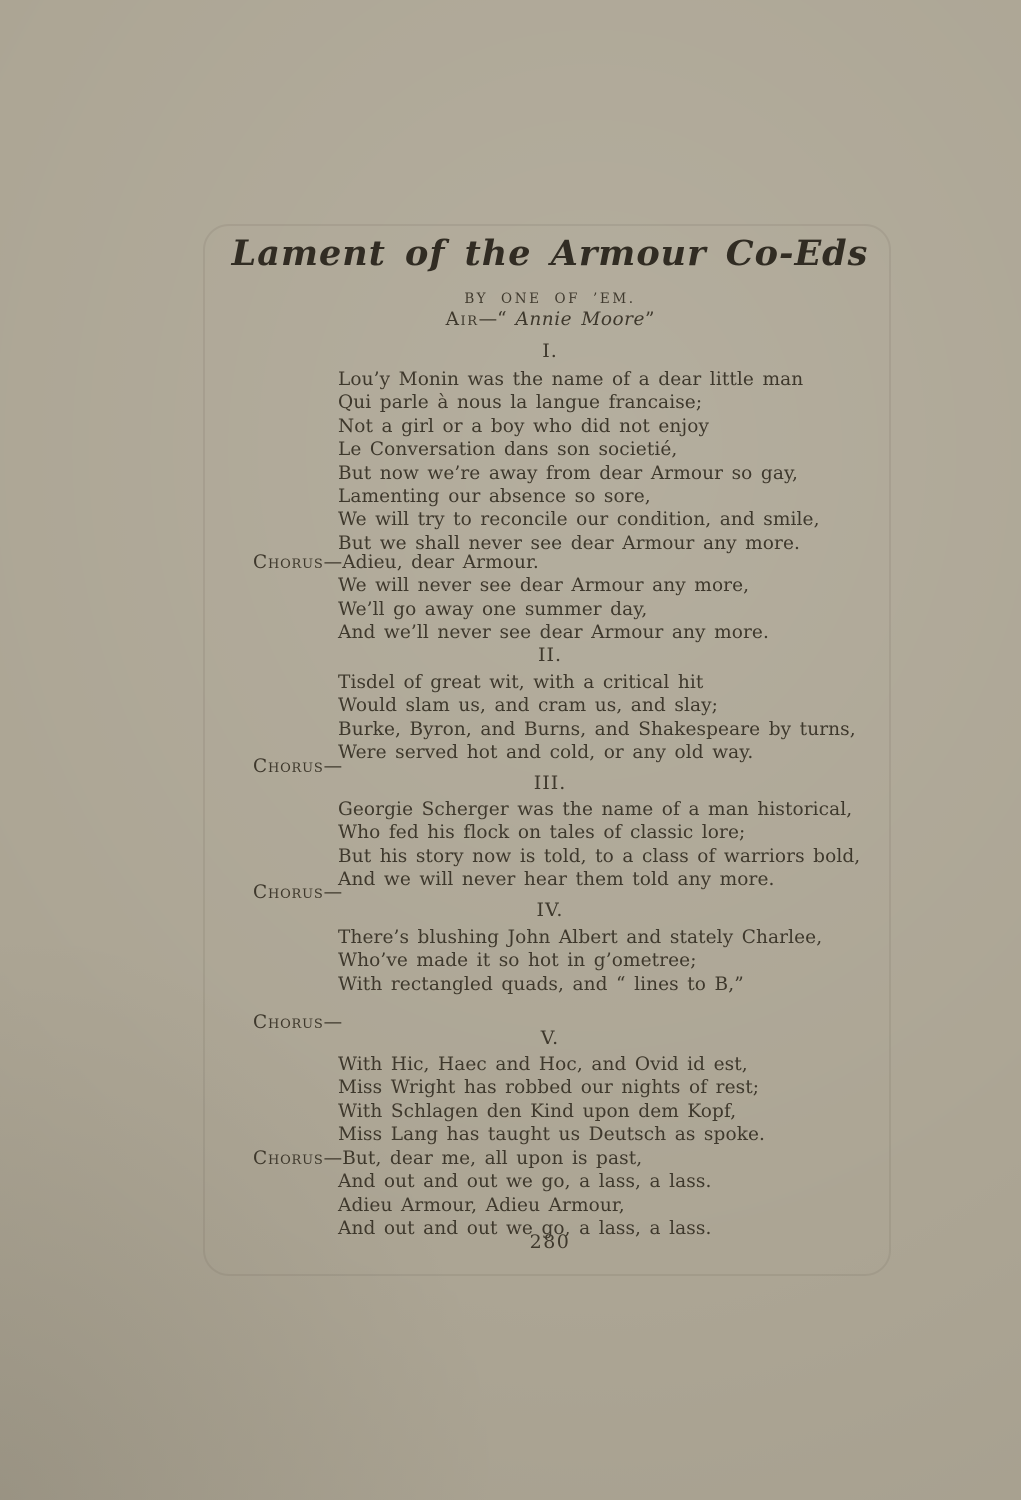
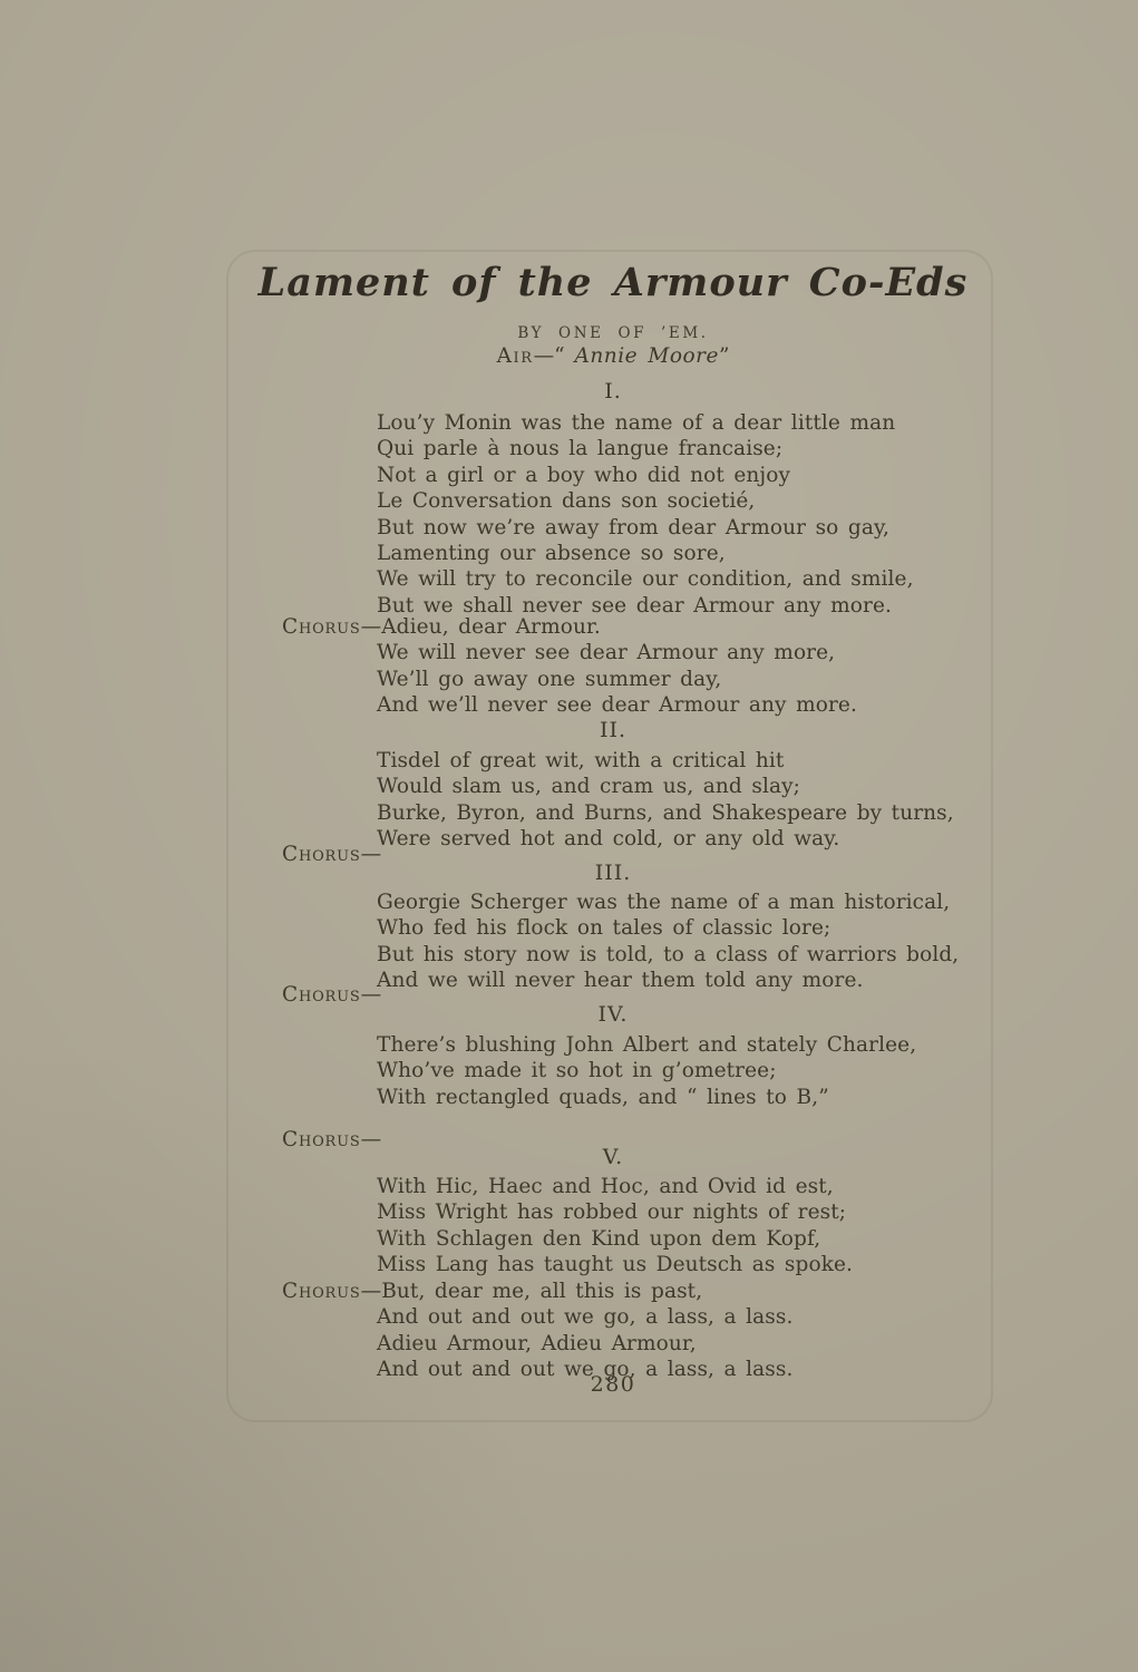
  Lament of the Armour Co-Eds
  BY ONE OF ’EM.
  Air—“ Annie Moore”
  I.
  Lou’y Monin was the name of a dear little man
  Qui parle à nous la langue francaise;
  Not a girl or a boy who did not enjoy
  Le Conversation dans son societié,
  But now we’re away from dear Armour so gay,
  Lamenting our absence so sore,
  We will try to reconcile our condition, and smile,
  But we shall never see dear Armour any more.
  Chorus—Adieu, dear Armour.
  We will never see dear Armour any more,
  We’ll go away one summer day,
  And we’ll never see dear Armour any more.
  II.
  Tisdel of great wit, with a critical hit
  Would slam us, and cram us, and slay;
  Burke, Byron, and Burns, and Shakespeare by turns,
  Were served hot and cold, or any old way.
  Chorus—
  III.
  Georgie Scherger was the name of a man historical,
  Who fed his flock on tales of classic lore;
  But his story now is told, to a class of warriors bold,
  And we will never hear them told any more.
  Chorus—
  IV.
  There’s blushing John Albert and stately Charlee,
  Who’ve made it so hot in g’ometree;
  With rectangled quads, and “ lines to B,”
  Chorus—
  V.
  With Hic, Haec and Hoc, and Ovid id est,
  Miss Wright has robbed our nights of rest;
  With Schlagen den Kind upon dem Kopf,
  Miss Lang has taught us Deutsch as spoke.
- Chorus—But, dear me, all upon is past,
+ Chorus—But, dear me, all this is past,
  And out and out we go, a lass, a lass.
  Adieu Armour, Adieu Armour,
  And out and out we go, a lass, a lass.
  280
